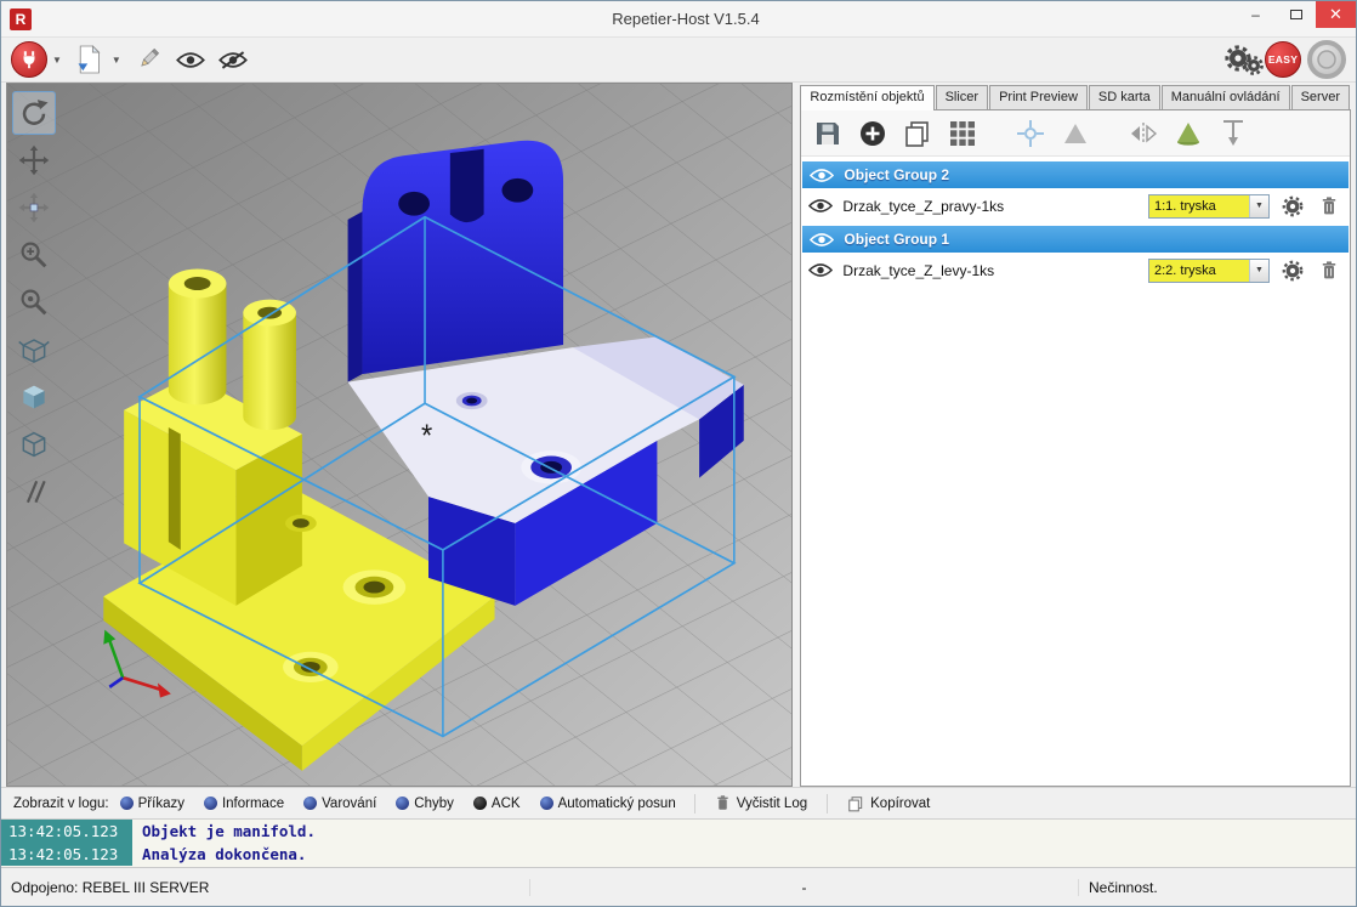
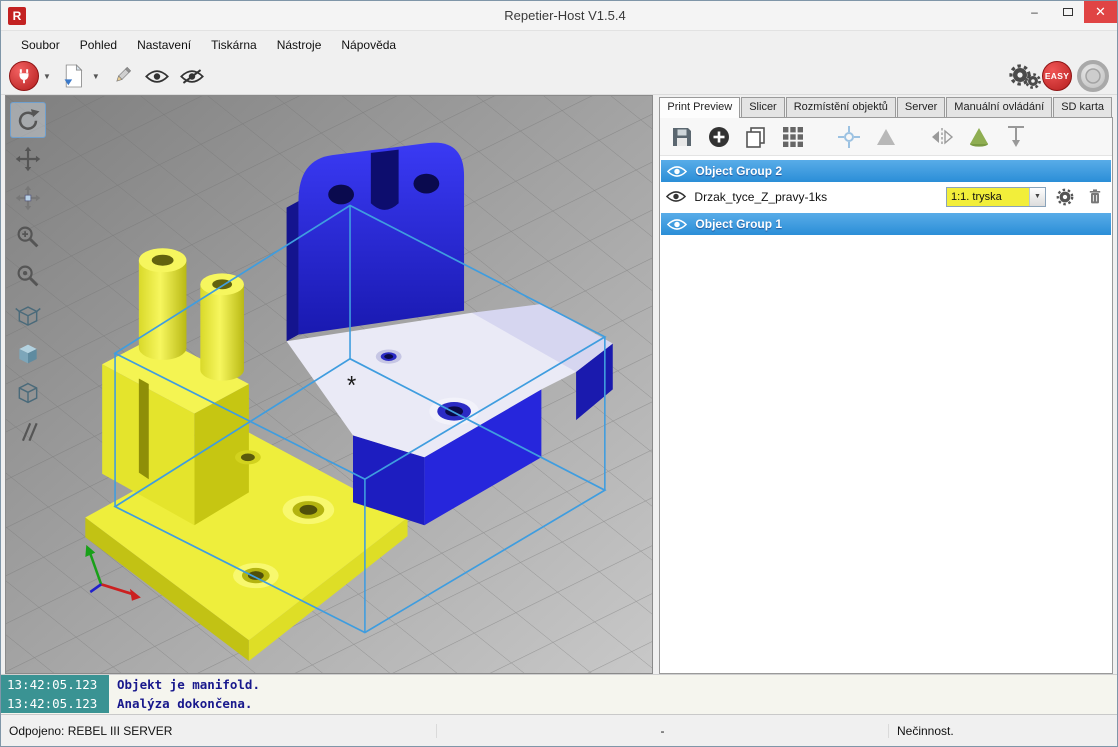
  R
  Repetier-Host V1.5.4
  –
  ✕
+ Soubor
+ Pohled
+ Nastavení
+ Tiskárna
+ Nástroje
+ Nápověda
  ▼
  ▼
  EASY
  *
- Rozmístění objektů
+ Print Preview
  Slicer
- Print Preview
+ Rozmístění objektů
- SD karta
+ Server
  Manuální ovládání
- Server
+ SD karta
  Object Group 2
  Drzak_tyce_Z_pravy-1ks
  1:1. tryska
  Object Group 1
- Drzak_tyce_Z_levy-1ks
- 2:2. tryska
- Zobrazit v logu:
- Příkazy
- Informace
- Varování
- Chyby
- ACK
- Automatický posun
- Vyčistit Log
- Kopírovat
  13:42:05.123
  Objekt je manifold.
  13:42:05.123
  Analýza dokončena.
  Odpojeno: REBEL III SERVER
  -
  Nečinnost.
